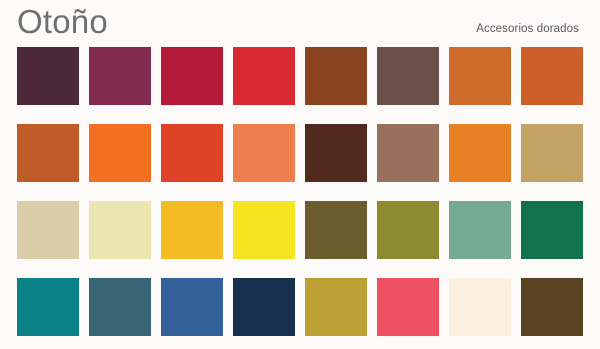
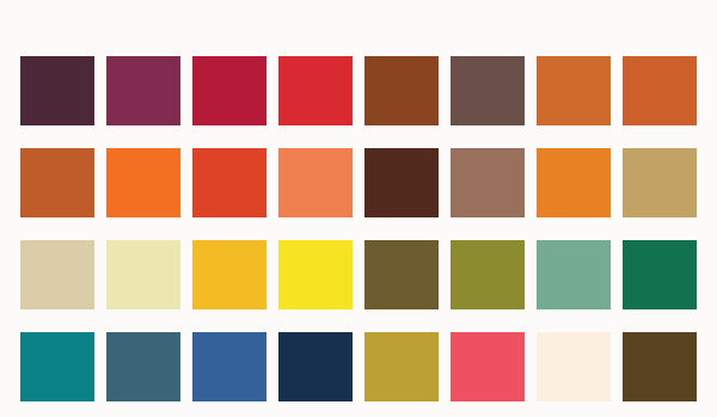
- Otoño
- Accesorios dorados
